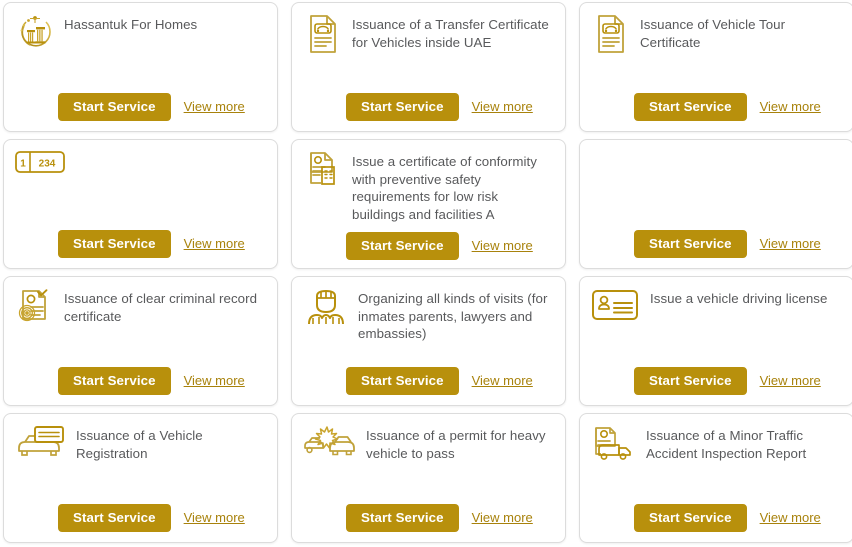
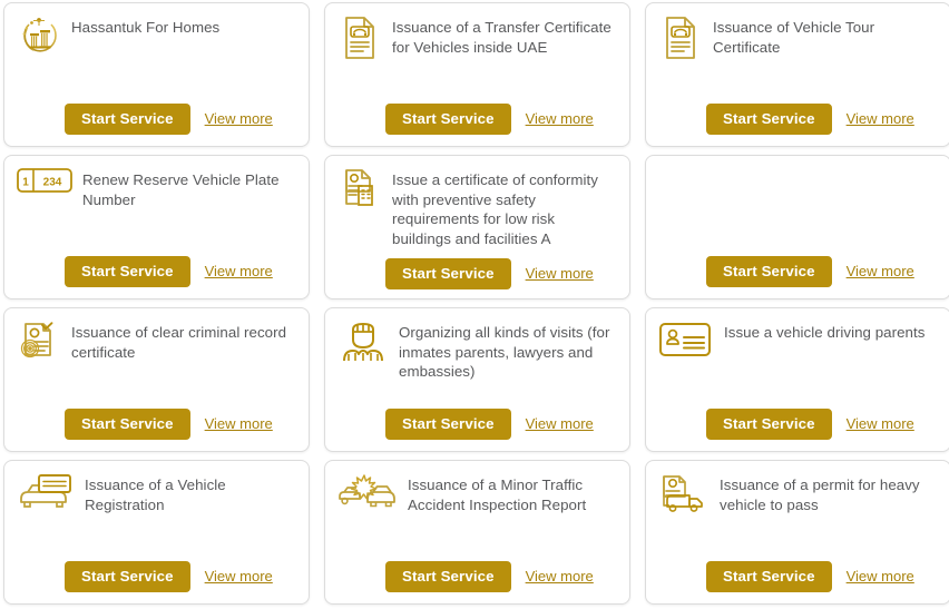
  Hassantuk For Homes
  Start Service
  View more
  Issuance of a Transfer Certificate for Vehicles inside UAE
  Start Service
  View more
  Issuance of Vehicle Tour Certificate
  Start Service
  View more
  1
  234
+ Renew Reserve Vehicle Plate Number
  Start Service
  View more
  Issue a certificate of conformity with preventive safety requirements for low risk buildings and facilities A
  Start Service
  View more
  Start Service
  View more
  Issuance of clear criminal record certificate
  Start Service
  View more
  Organizing all kinds of visits (for inmates parents, lawyers and embassies)
  Start Service
  View more
- Issue a vehicle driving license
+ Issue a vehicle driving parents
  Start Service
  View more
  Issuance of a Vehicle Registration
  Start Service
  View more
- Issuance of a permit for heavy vehicle to pass
+ Issuance of a Minor Traffic Accident Inspection Report
  Start Service
  View more
- Issuance of a Minor Traffic Accident Inspection Report
+ Issuance of a permit for heavy vehicle to pass
  Start Service
  View more
